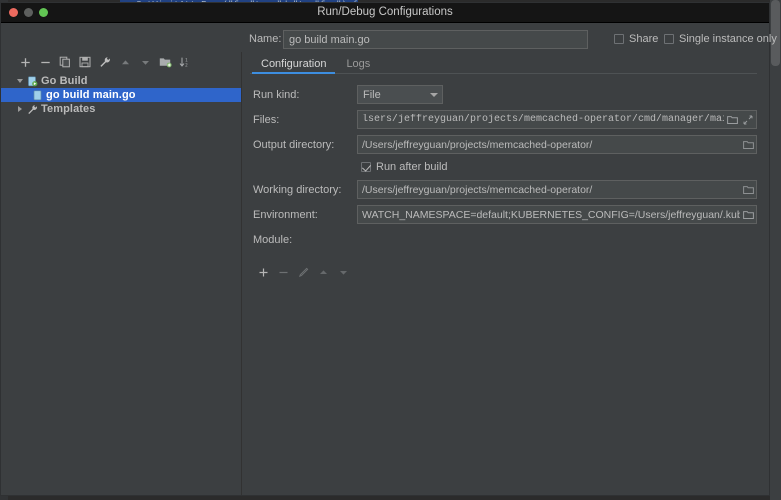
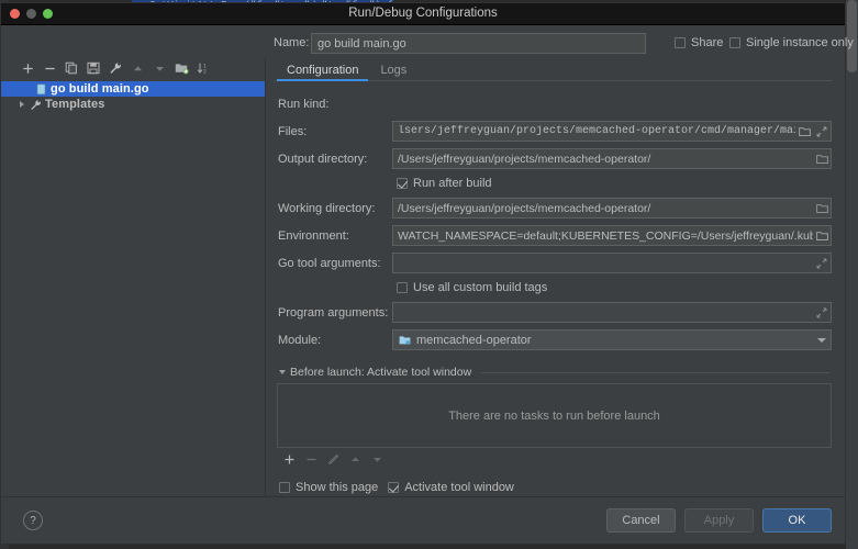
  Run/Debug Configurations
  Name:
  go build main.go
  Share
  Single instance only
- Go Build
  go build main.go
  Templates
  Configuration
  Logs
  Run kind:
- File
  Files:
  lsers/jeffreyguan/projects/memcached-operator/cmd/manager/ma
  Output directory:
  /Users/jeffreyguan/projects/memcached-operator/
  Run after build
  Working directory:
  /Users/jeffreyguan/projects/memcached-operator/
  Environment:
  WATCH_NAMESPACE=default;KUBERNETES_CONFIG=/Users/jeffreyguan/.kub
+ Go tool arguments:
+ Use all custom build tags
+ Program arguments:
  Module:
+ memcached-operator
+ Before launch: Activate tool window
+ There are no tasks to run before launch
+ Show this page
+ Activate tool window
+ ?
+ Cancel
+ Apply
+ OK
